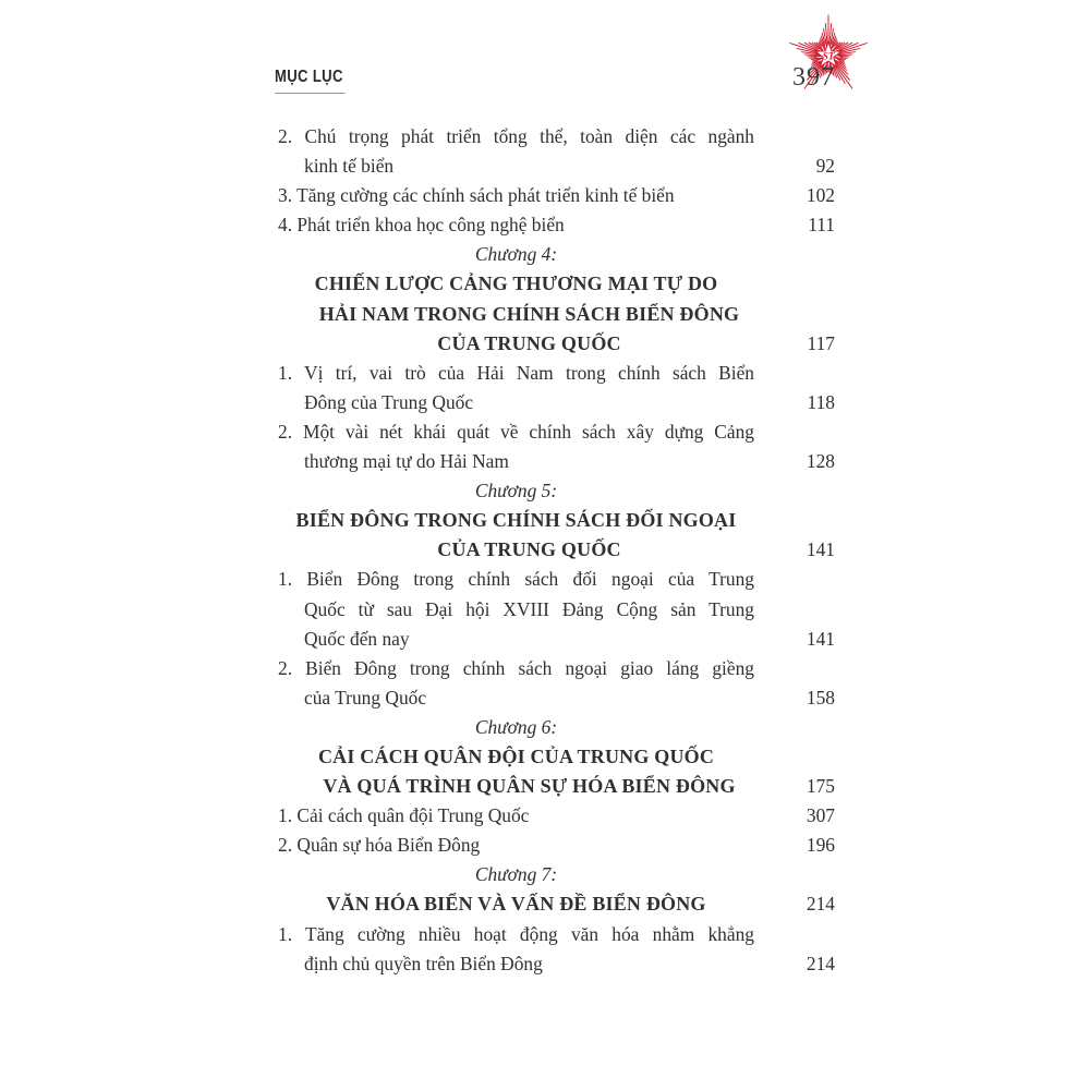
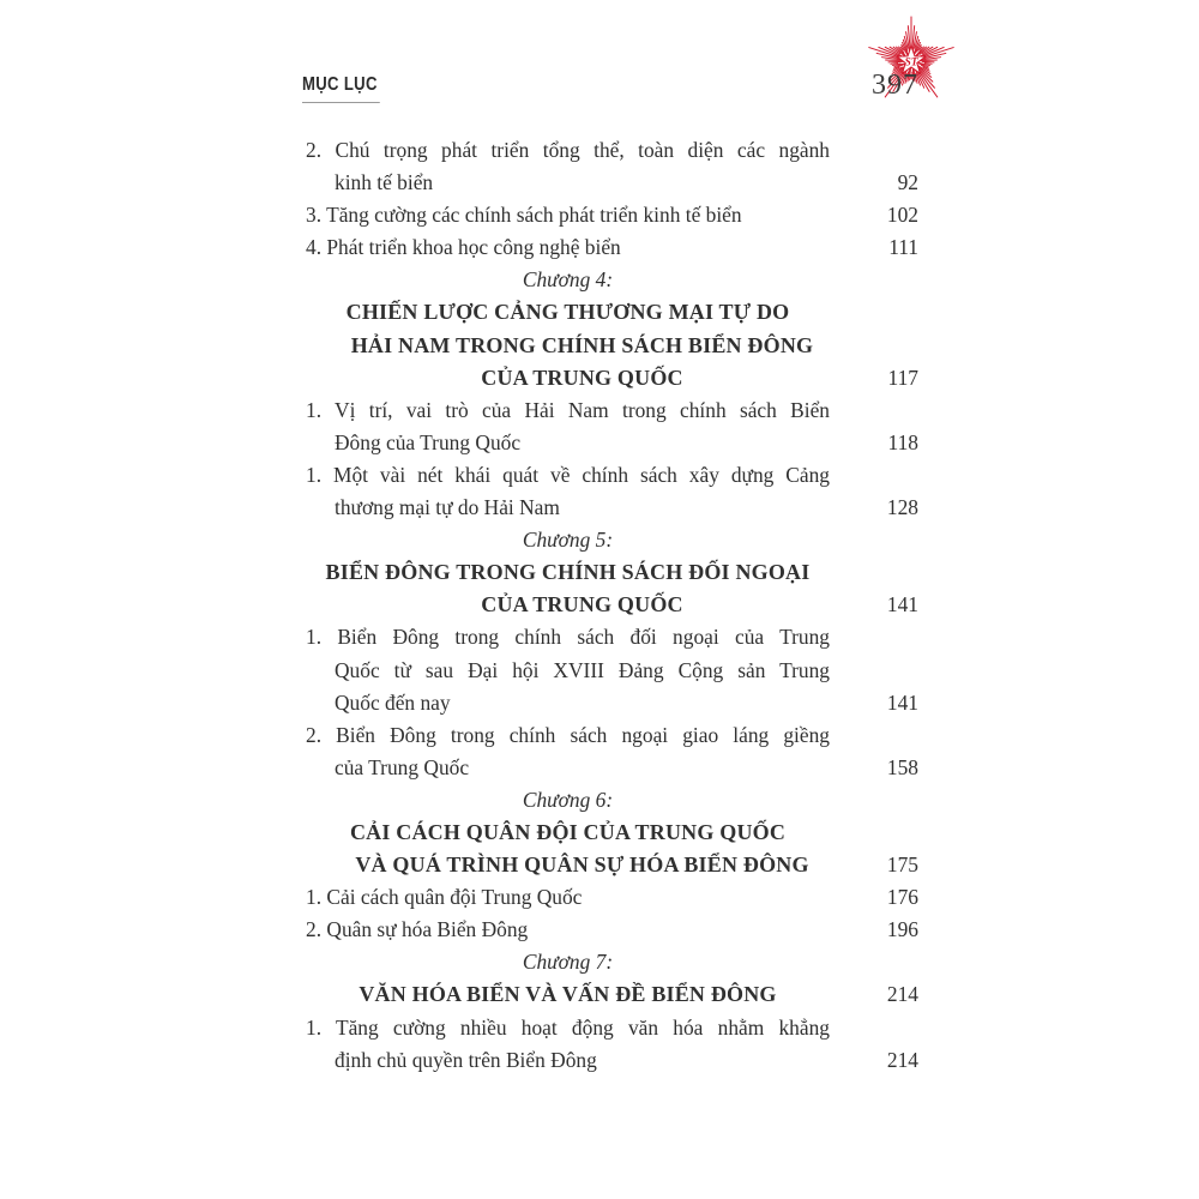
  MỤC LỤC
  ST
  397
  2. Chú trọng phát triển tổng thể, toàn diện các ngành
  kinh tế biển
  92
  3. Tăng cường các chính sách phát triển kinh tế biển
  102
  4. Phát triển khoa học công nghệ biển
  111
  Chương 4:
  CHIẾN LƯỢC CẢNG THƯƠNG MẠI TỰ DO
  HẢI NAM TRONG CHÍNH SÁCH BIỂN ĐÔNG
  CỦA TRUNG QUỐC
  117
  1. Vị trí, vai trò của Hải Nam trong chính sách Biển
  Đông của Trung Quốc
  118
- 2. Một vài nét khái quát về chính sách xây dựng Cảng
+ 1. Một vài nét khái quát về chính sách xây dựng Cảng
  thương mại tự do Hải Nam
  128
  Chương 5:
  BIỂN ĐÔNG TRONG CHÍNH SÁCH ĐỐI NGOẠI
  CỦA TRUNG QUỐC
  141
  1. Biển Đông trong chính sách đối ngoại của Trung
  Quốc từ sau Đại hội XVIII Đảng Cộng sản Trung
  Quốc đến nay
  141
  2. Biển Đông trong chính sách ngoại giao láng giềng
  của Trung Quốc
  158
  Chương 6:
  CẢI CÁCH QUÂN ĐỘI CỦA TRUNG QUỐC
  VÀ QUÁ TRÌNH QUÂN SỰ HÓA BIỂN ĐÔNG
  175
  1. Cải cách quân đội Trung Quốc
- 307
+ 176
  2. Quân sự hóa Biển Đông
  196
  Chương 7:
  VĂN HÓA BIỂN VÀ VẤN ĐỀ BIỂN ĐÔNG
  214
  1. Tăng cường nhiều hoạt động văn hóa nhằm khẳng
  định chủ quyền trên Biển Đông
  214
